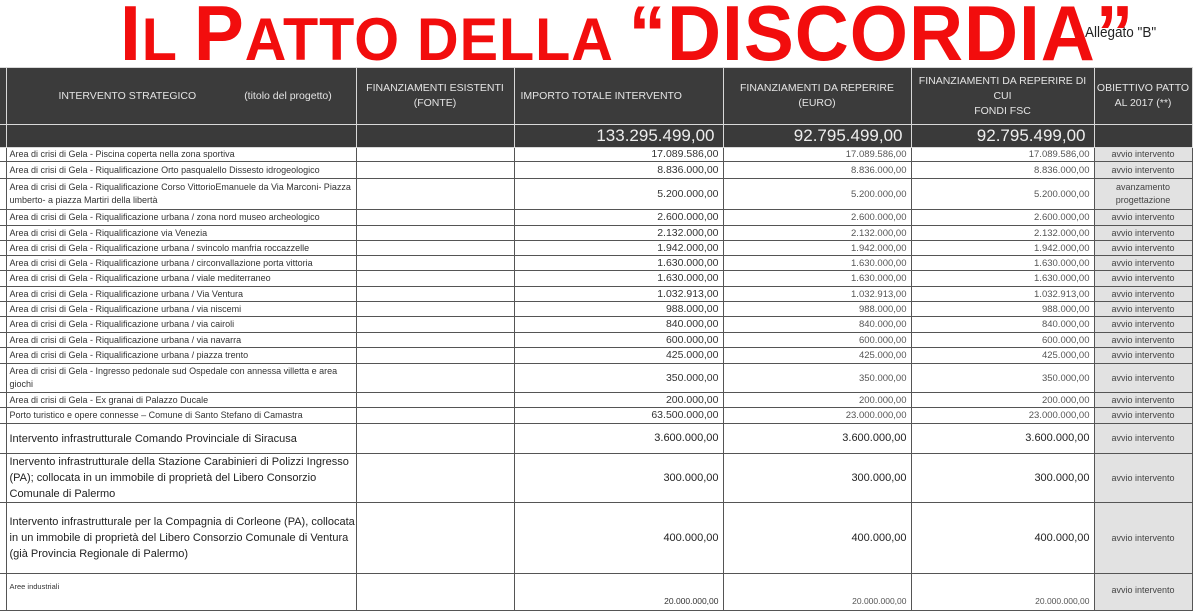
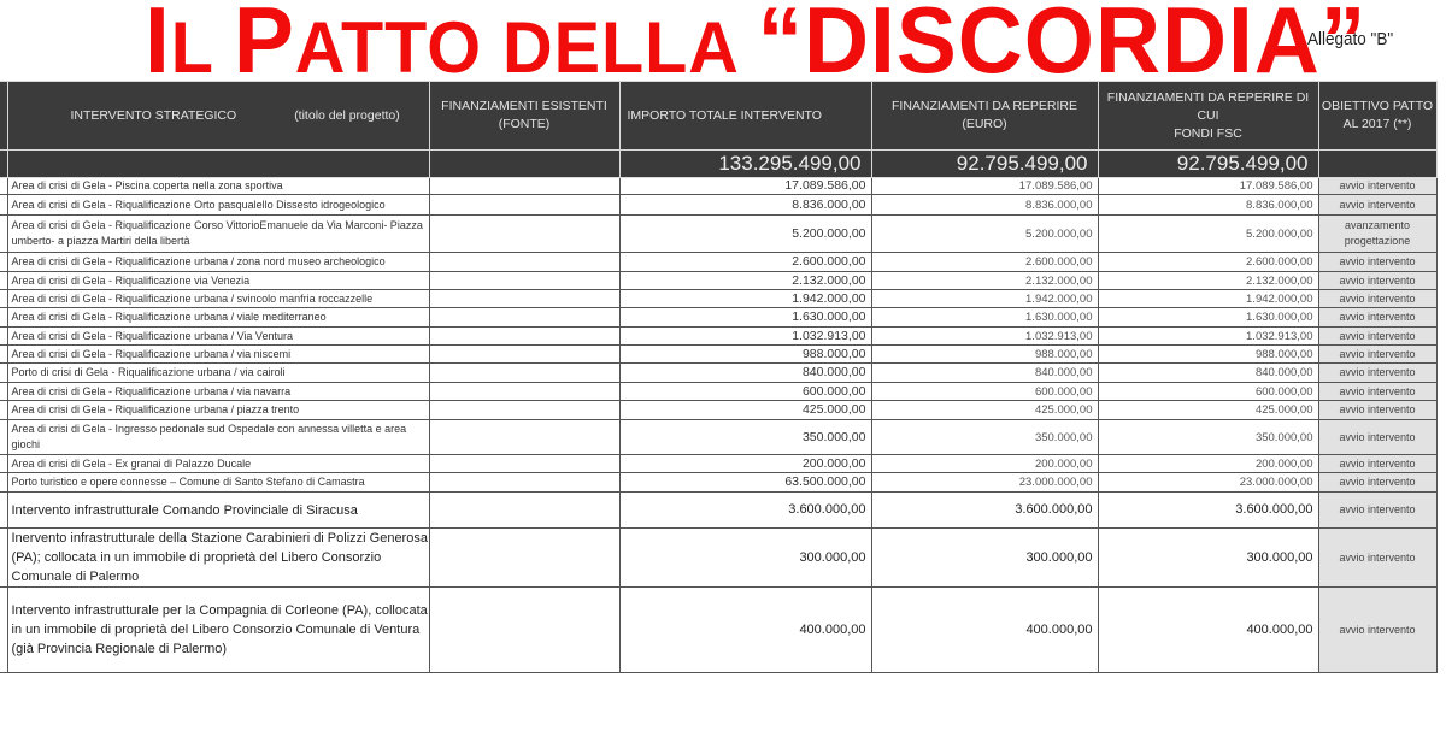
  IL PATTO DELLA “DISCORDIA”
  Allegato "B"
  	INTERVENTO STRATEGICO (titolo del progetto)	FINANZIAMENTI ESISTENTI(FONTE)	IMPORTO TOTALE INTERVENTO	FINANZIAMENTI DA REPERIRE (EURO)	FINANZIAMENTI DA REPERIRE DI CUIFONDI FSC	OBIETTIVO PATTOAL 2017 (**)
  			133.295.499,00	92.795.499,00	92.795.499,00
  	Area di crisi di Gela - Piscina coperta nella zona sportiva		17.089.586,00	17.089.586,00	17.089.586,00	avvio intervento
  	Area di crisi di Gela - Riqualificazione Orto pasqualello Dissesto idrogeologico		8.836.000,00	8.836.000,00	8.836.000,00	avvio intervento
  	Area di crisi di Gela - Riqualificazione Corso VittorioEmanuele da Via Marconi- Piazza umberto- a piazza Martiri della libertà		5.200.000,00	5.200.000,00	5.200.000,00	avanzamento progettazione
  	Area di crisi di Gela - Riqualificazione urbana / zona nord museo archeologico		2.600.000,00	2.600.000,00	2.600.000,00	avvio intervento
  	Area di crisi di Gela - Riqualificazione via Venezia		2.132.000,00	2.132.000,00	2.132.000,00	avvio intervento
  	Area di crisi di Gela - Riqualificazione urbana / svincolo manfria roccazzelle		1.942.000,00	1.942.000,00	1.942.000,00	avvio intervento
- 	Area di crisi di Gela - Riqualificazione urbana / circonvallazione porta vittoria		1.630.000,00	1.630.000,00	1.630.000,00	avvio intervento
  	Area di crisi di Gela - Riqualificazione urbana / viale mediterraneo		1.630.000,00	1.630.000,00	1.630.000,00	avvio intervento
  	Area di crisi di Gela - Riqualificazione urbana / Via Ventura		1.032.913,00	1.032.913,00	1.032.913,00	avvio intervento
  	Area di crisi di Gela - Riqualificazione urbana / via niscemi		988.000,00	988.000,00	988.000,00	avvio intervento
- 	Area di crisi di Gela - Riqualificazione urbana / via cairoli		840.000,00	840.000,00	840.000,00	avvio intervento
+ 	Porto di crisi di Gela - Riqualificazione urbana / via cairoli		840.000,00	840.000,00	840.000,00	avvio intervento
  	Area di crisi di Gela - Riqualificazione urbana / via navarra		600.000,00	600.000,00	600.000,00	avvio intervento
  	Area di crisi di Gela - Riqualificazione urbana / piazza trento		425.000,00	425.000,00	425.000,00	avvio intervento
  	Area di crisi di Gela - Ingresso pedonale sud Ospedale con annessa villetta e area giochi		350.000,00	350.000,00	350.000,00	avvio intervento
  	Area di crisi di Gela - Ex granai di Palazzo Ducale		200.000,00	200.000,00	200.000,00	avvio intervento
  	Porto turistico e opere connesse – Comune di Santo Stefano di Camastra		63.500.000,00	23.000.000,00	23.000.000,00	avvio intervento
  	Intervento infrastrutturale Comando Provinciale di Siracusa		3.600.000,00	3.600.000,00	3.600.000,00	avvio intervento
- 	Inervento infrastrutturale della Stazione Carabinieri di Polizzi Ingresso (PA); collocata in un immobile di proprietà del Libero Consorzio Comunale di Palermo		300.000,00	300.000,00	300.000,00	avvio intervento
+ 	Inervento infrastrutturale della Stazione Carabinieri di Polizzi Generosa (PA); collocata in un immobile di proprietà del Libero Consorzio Comunale di Palermo		300.000,00	300.000,00	300.000,00	avvio intervento
  	Intervento infrastrutturale per la Compagnia di Corleone (PA), collocata in un immobile di proprietà del Libero Consorzio Comunale di Ventura (già Provincia Regionale di Palermo)		400.000,00	400.000,00	400.000,00	avvio intervento
- 	Aree industriali		20.000.000,00	20.000.000,00	20.000.000,00	avvio intervento
